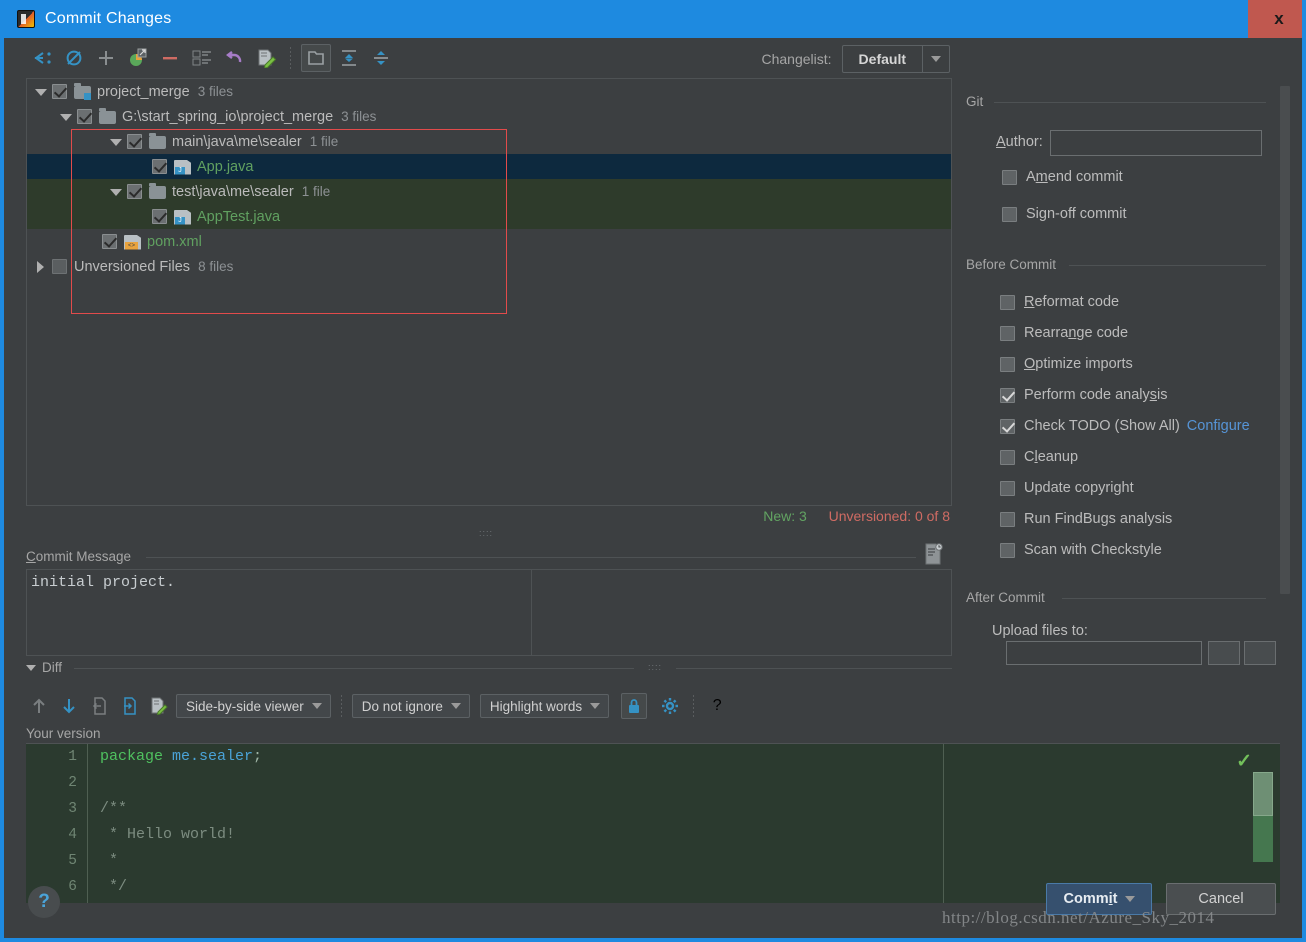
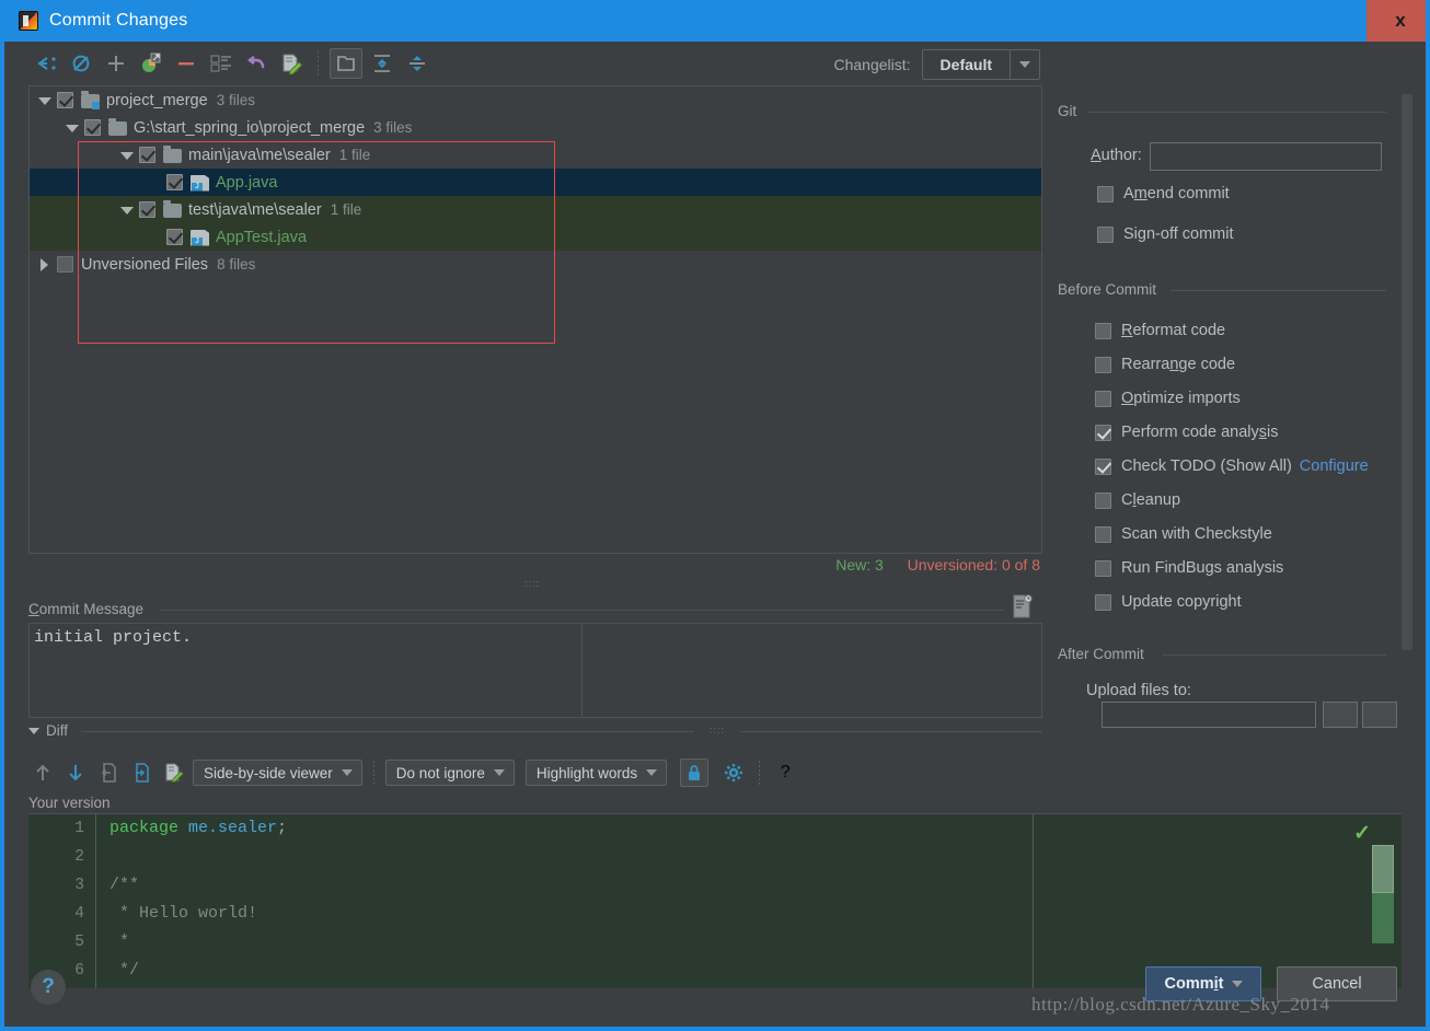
  Commit Changes
  x
  Changelist:
  Default
  project_merge
  3 files
  G:\start_spring_io\project_merge
  3 files
  main\java\me\sealer
  1 file
  App.java
  test\java\me\sealer
  1 file
  AppTest.java
- pom.xml
  Unversioned Files
  8 files
  New: 3 Unversioned: 0 of 8
  ::::
  Commit Message
  initial project.
  Diff
  ::::
  Side-by-side viewer
  Do not ignore
  Highlight words
  ?
  Your version
  1
  2
  3
  4
  5
  6
  package me.sealer;
  /**
  * Hello world!
  *
  */
  ✓
  Git
  A
  uthor:
  Amend commit
  Sign-off commit
  Before Commit
  Reformat code
  Rearrange code
  Optimize imports
  Perform code analysis
  Check TODO (Show All)
  Configure
  Cleanup
- Update copyright
+ Scan with Checkstyle
  Run FindBugs analysis
- Scan with Checkstyle
+ Update copyright
  After Commit
  Upload files to:
  ?
  Commit
  Cancel
  http://blog.csdn.net/Azure_Sky_2014
